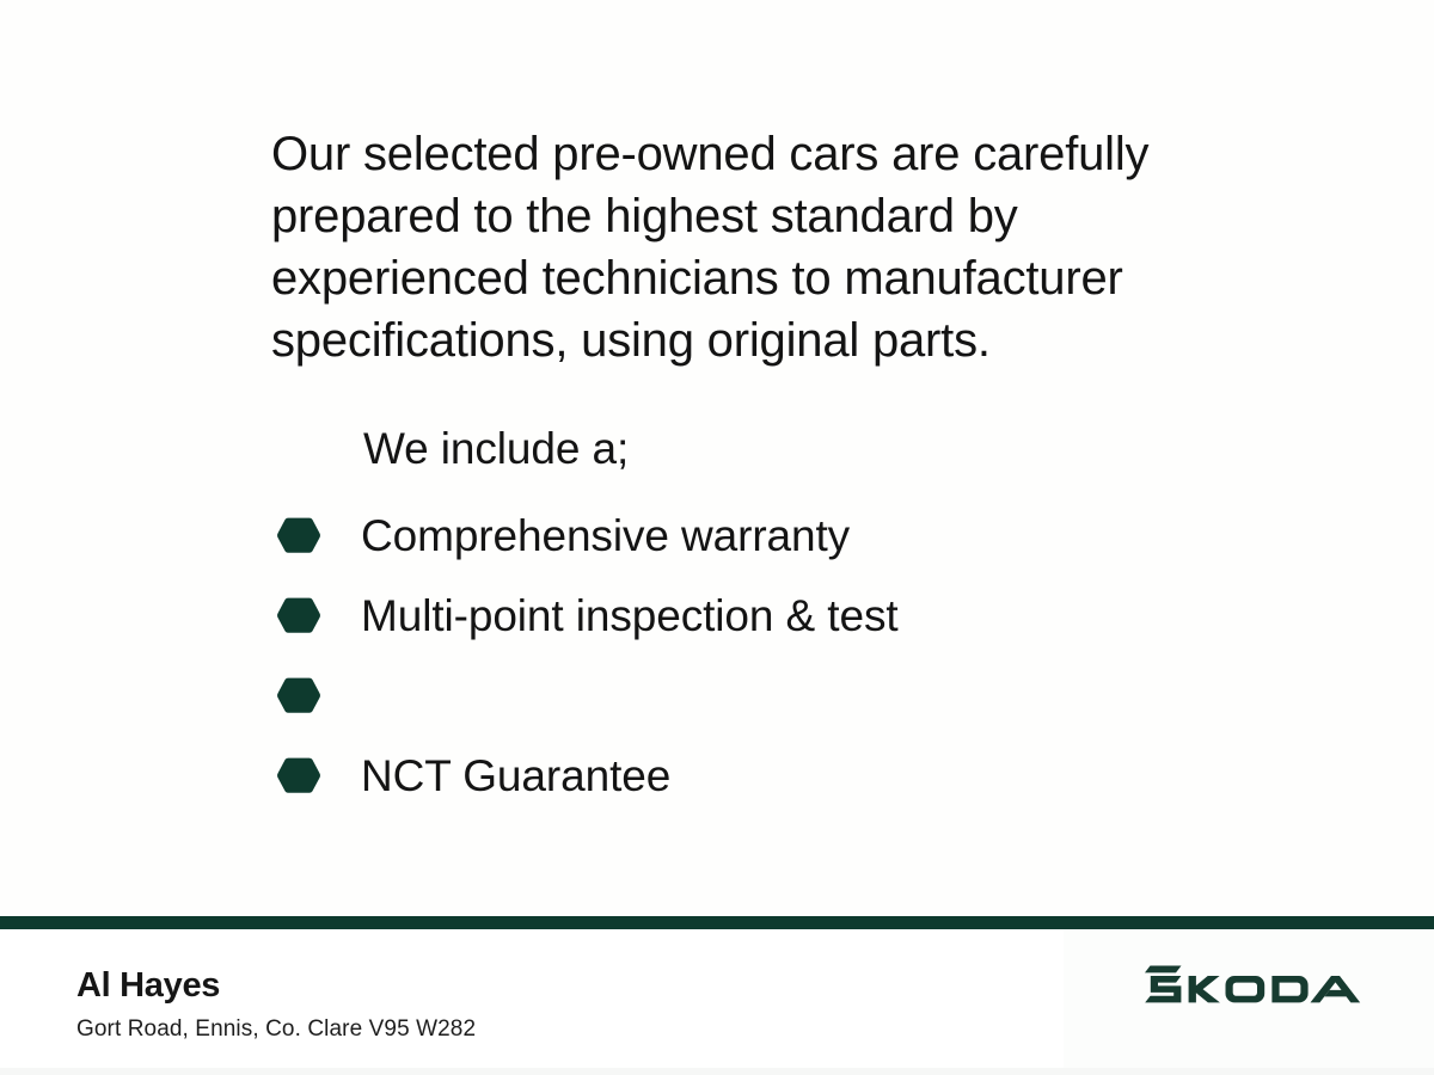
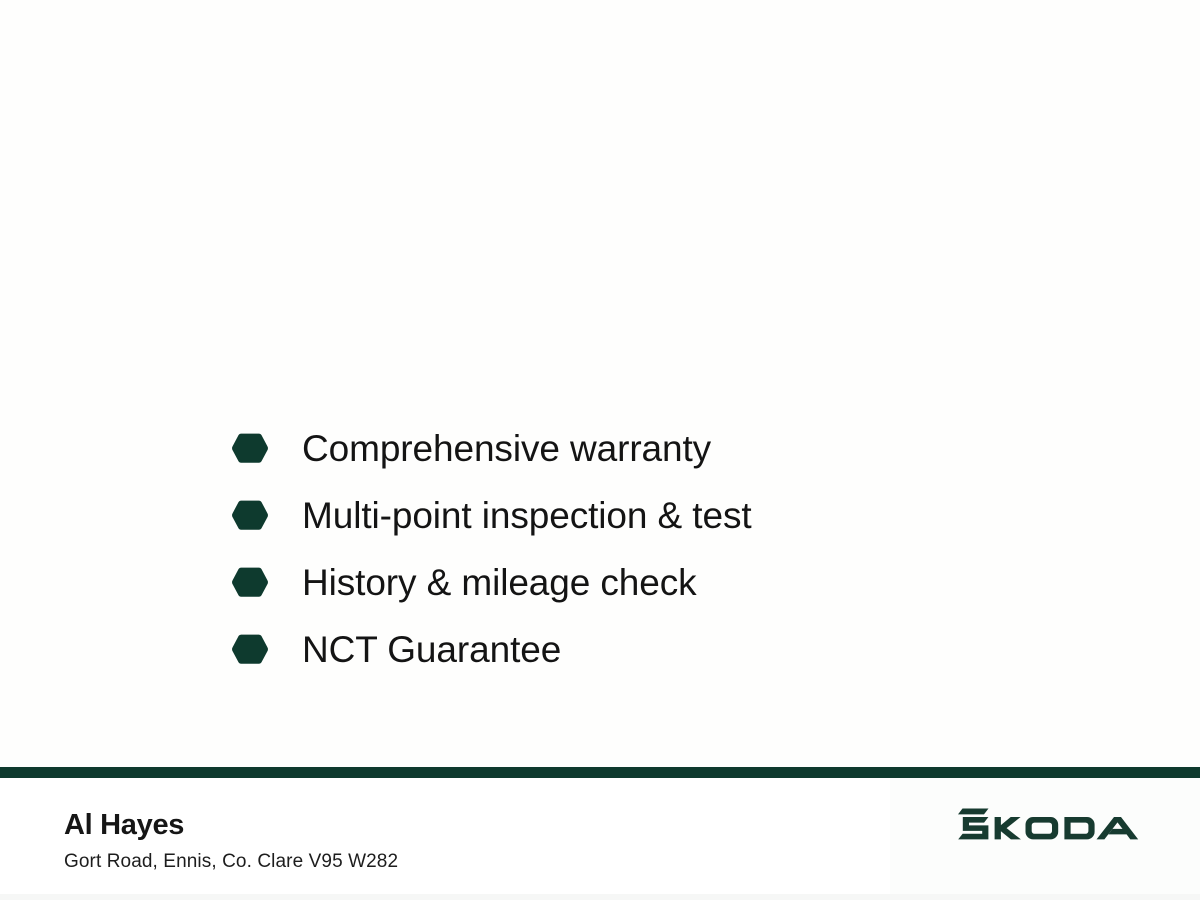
- Our selected pre-owned cars are carefully prepared to the highest standard by experienced technicians to manufacturer specifications, using original parts.
- We include a;
  Comprehensive warranty
  Multi-point inspection & test
+ History & mileage check
  NCT Guarantee
  Al Hayes
  Gort Road, Ennis, Co. Clare V95 W282
